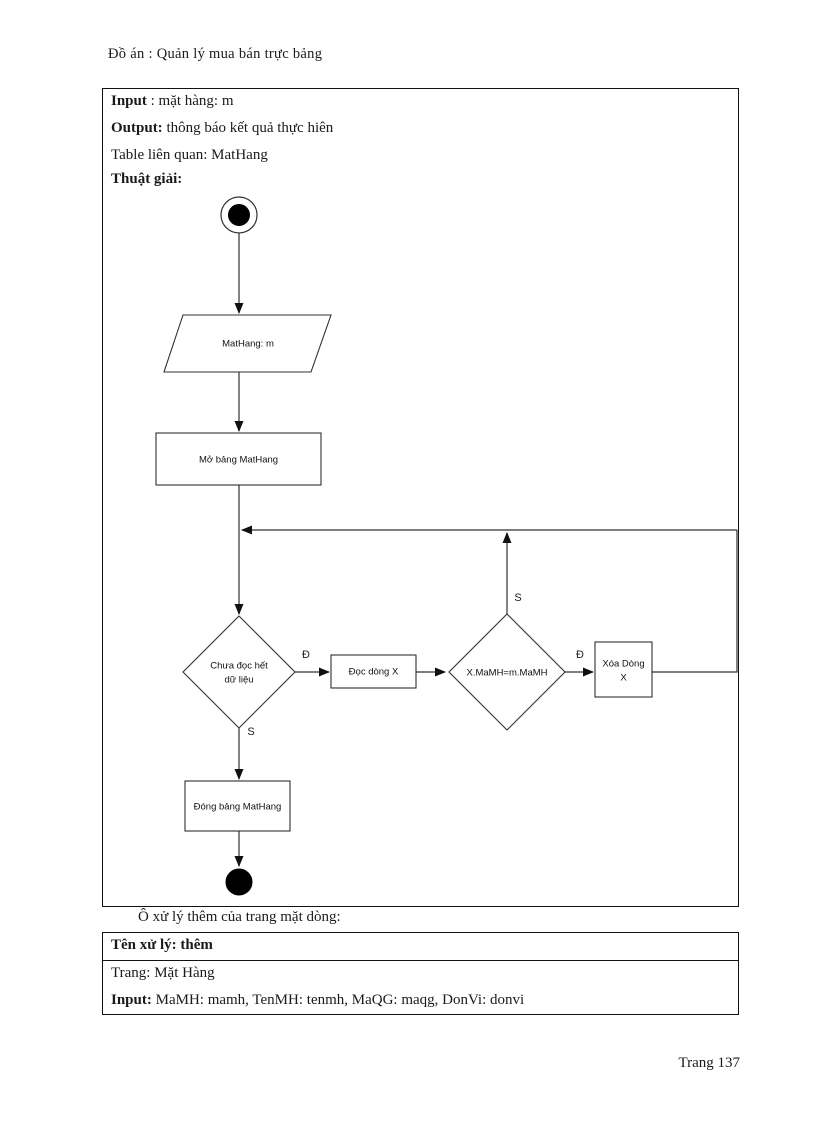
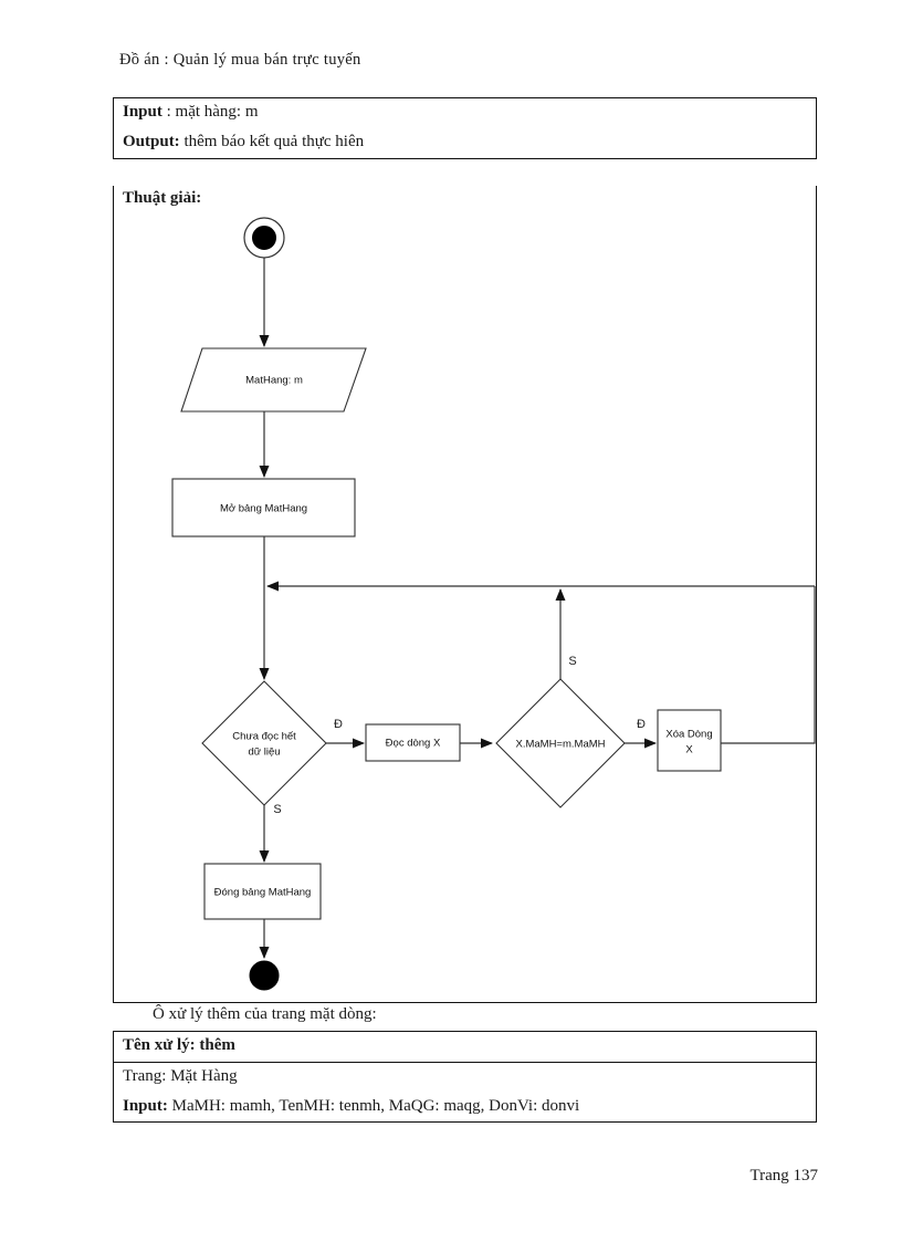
- Đồ án : Quản lý mua bán trực bảng
+ Đồ án : Quản lý mua bán trực tuyến
  Input : mặt hàng: m
- Output: thông báo kết quả thực hiên
+ Output: thêm báo kết quả thực hiên
- Table liên quan: MatHang
  Thuật giải:
  MatHang: m
  Mở bảng MatHang
  Chưa đọc hết
  dữ liệu
  Đ
  Đọc dòng X
  X.MaMH=m.MaMH
  S
  Đ
  Xóa Dòng
  X
  S
  Đóng bảng MatHang
  Ô xử lý thêm của trang mặt dòng:
  Tên xử lý: thêm
  Trang: Mặt Hàng
  Input: MaMH: mamh, TenMH: tenmh, MaQG: maqg, DonVi: donvi
  Trang 137
